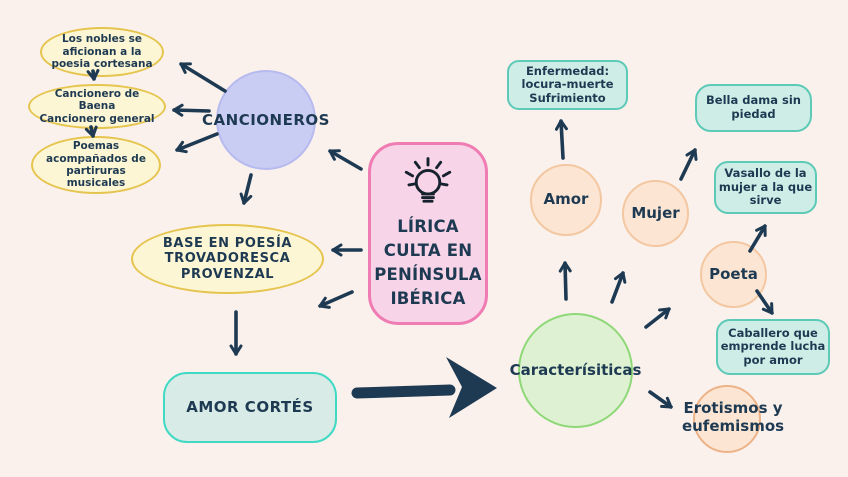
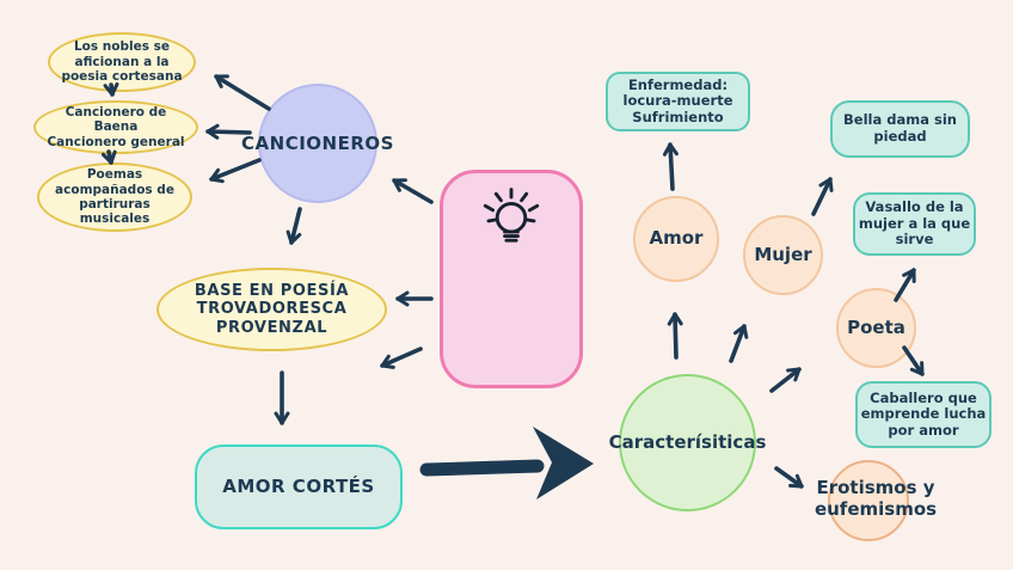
  Los nobles se
  aficionan a la
  poesia cortesana
  Cancionero de
  Baena
  Cancionero general
  Poemas
  acompañados de
  partiruras
  musicales
  CANCIONEROS
- LÍRICA
- CULTA EN
- PENÍNSULA
- IBÉRICA
  BASE EN POESÍA
  TROVADORESCA
  PROVENZAL
  AMOR CORTÉS
  Caracterísiticas
  Amor
  Mujer
  Poeta
  Erotismos y
  eufemismos
  Enfermedad:
  locura-muerte
  Sufrimiento
  Bella dama sin
  piedad
  Vasallo de la
  mujer a la que
  sirve
  Caballero que
  emprende lucha
  por amor
